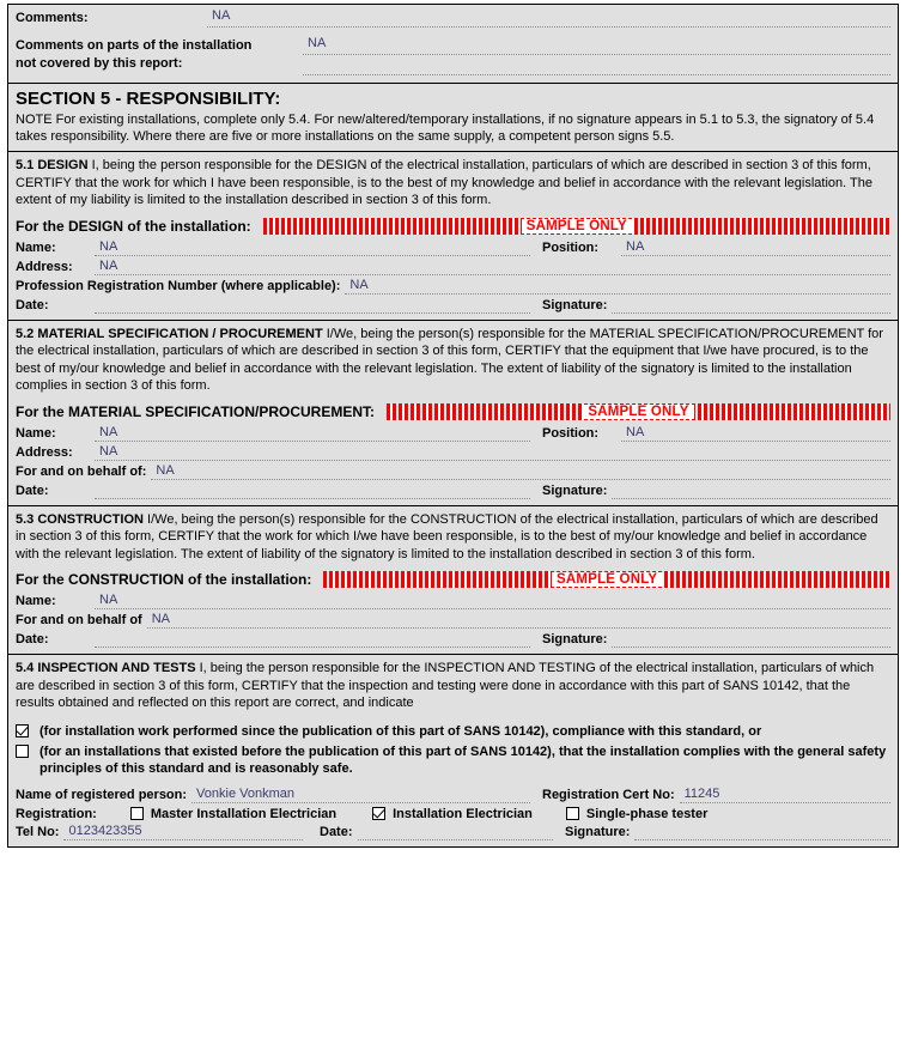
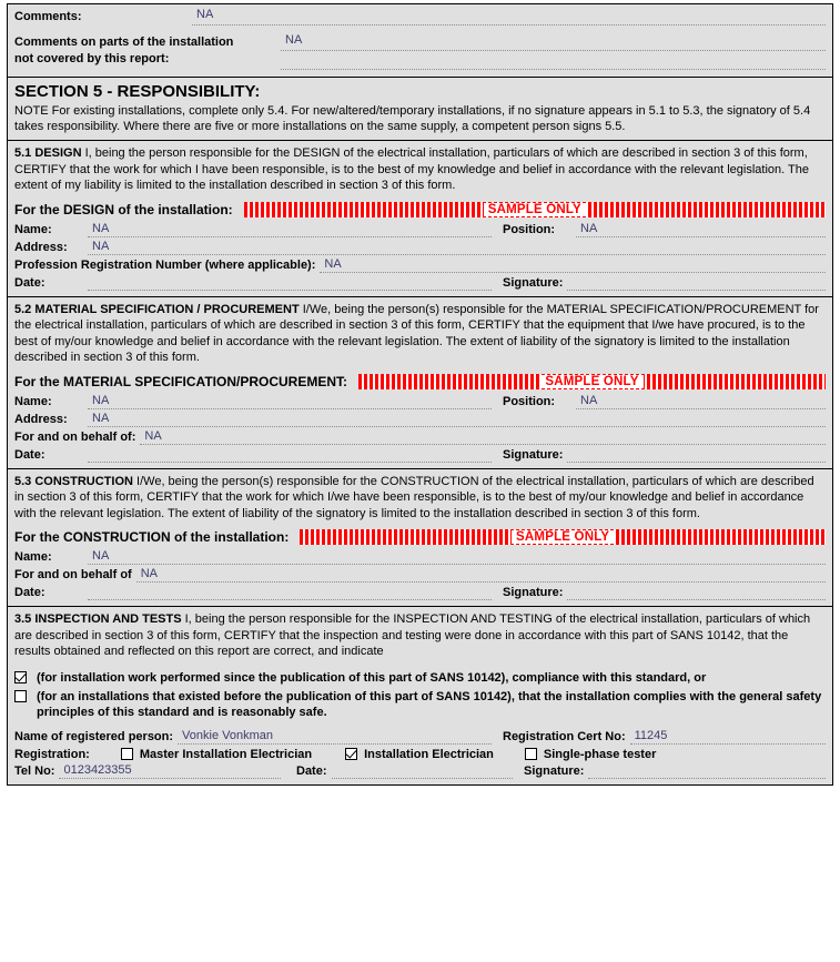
  Comments:
  NA
  Comments on parts of the installation
  not covered by this report:
  NA
  SECTION 5 - RESPONSIBILITY:
  NOTE For existing installations, complete only 5.4. For new/altered/temporary installations, if no signature appears in 5.1 to 5.3, the signatory of 5.4 takes responsibility. Where there are five or more installations on the same supply, a competent person signs 5.5.
  5.1 DESIGN I, being the person responsible for the DESIGN of the electrical installation, particulars of which are described in section 3 of this form, CERTIFY that the work for which I have been responsible, is to the best of my knowledge and belief in accordance with the relevant legislation. The extent of my liability is limited to the installation described in section 3 of this form.
  For the DESIGN of the installation:
  SAMPLE ONLY
  Name:
  NA
  Position:
  NA
  Address:
  NA
  Profession Registration Number (where applicable):
  NA
  Date:
  Signature:
- 5.2 MATERIAL SPECIFICATION / PROCUREMENT I/We, being the person(s) responsible for the MATERIAL SPECIFICATION/PROCUREMENT for the electrical installation, particulars of which are described in section 3 of this form, CERTIFY that the equipment that I/we have procured, is to the best of my/our knowledge and belief in accordance with the relevant legislation. The extent of liability of the signatory is limited to the installation complies in section 3 of this form.
+ 5.2 MATERIAL SPECIFICATION / PROCUREMENT I/We, being the person(s) responsible for the MATERIAL SPECIFICATION/PROCUREMENT for the electrical installation, particulars of which are described in section 3 of this form, CERTIFY that the equipment that I/we have procured, is to the best of my/our knowledge and belief in accordance with the relevant legislation. The extent of liability of the signatory is limited to the installation described in section 3 of this form.
  For the MATERIAL SPECIFICATION/PROCUREMENT:
  SAMPLE ONLY
  Name:
  NA
  Position:
  NA
  Address:
  NA
  For and on behalf of:
  NA
  Date:
  Signature:
  5.3 CONSTRUCTION I/We, being the person(s) responsible for the CONSTRUCTION of the electrical installation, particulars of which are described in section 3 of this form, CERTIFY that the work for which I/we have been responsible, is to the best of my/our knowledge and belief in accordance with the relevant legislation. The extent of liability of the signatory is limited to the installation described in section 3 of this form.
  For the CONSTRUCTION of the installation:
  SAMPLE ONLY
  Name:
  NA
  For and on behalf of
  NA
  Date:
  Signature:
- 5.4 INSPECTION AND TESTS I, being the person responsible for the INSPECTION AND TESTING of the electrical installation, particulars of which are described in section 3 of this form, CERTIFY that the inspection and testing were done in accordance with this part of SANS 10142, that the results obtained and reflected on this report are correct, and indicate
+ 3.5 INSPECTION AND TESTS I, being the person responsible for the INSPECTION AND TESTING of the electrical installation, particulars of which are described in section 3 of this form, CERTIFY that the inspection and testing were done in accordance with this part of SANS 10142, that the results obtained and reflected on this report are correct, and indicate
  (for installation work performed since the publication of this part of SANS 10142), compliance with this standard, or
  (for an installations that existed before the publication of this part of SANS 10142), that the installation complies with the general safety principles of this standard and is reasonably safe.
  Name of registered person:
  Vonkie Vonkman
  Registration Cert No:
  11245
  Registration:
  Master Installation Electrician
  Installation Electrician
  Single-phase tester
  Tel No:
  0123423355
  Date:
  Signature:
